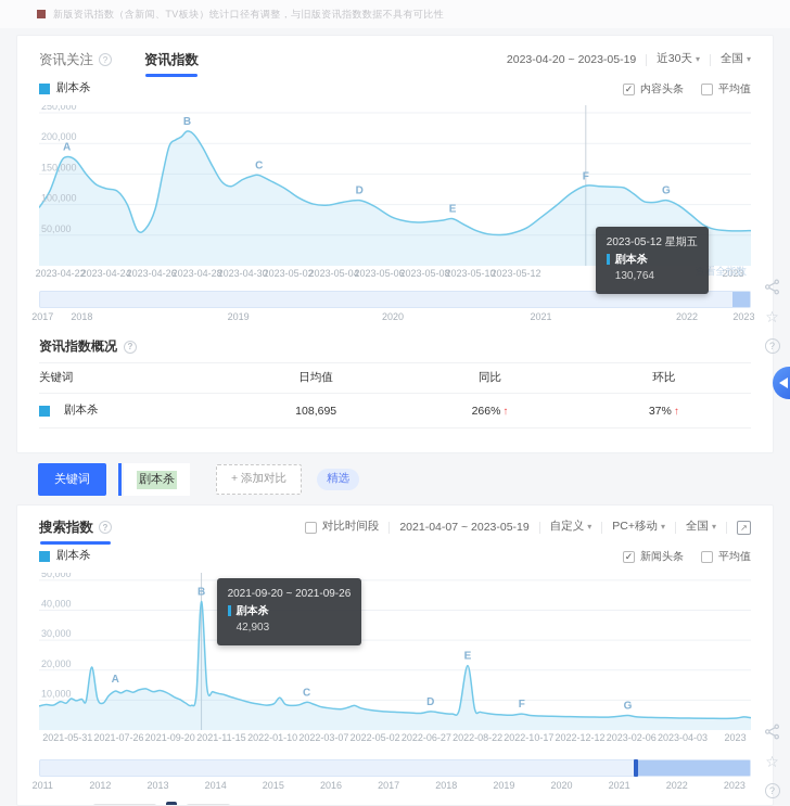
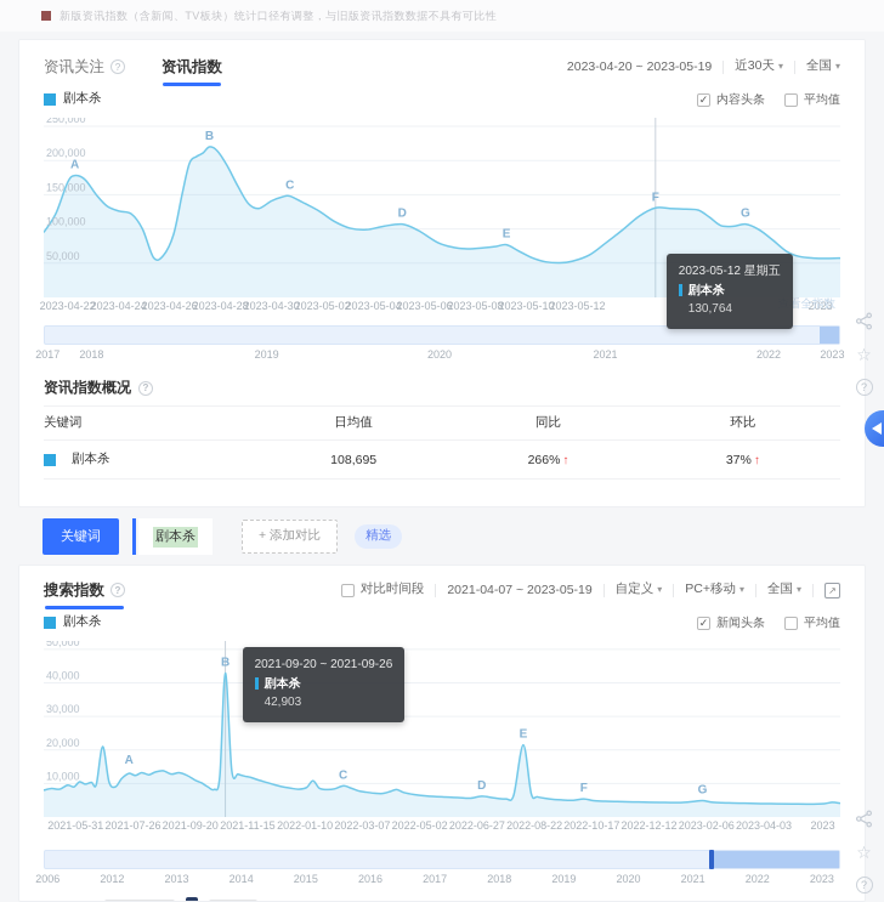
  新版资讯指数（含新闻、TV板块）统计口径有调整，与旧版资讯指数数据不具有可比性
  资讯关注
  资讯指数
  2023-04-20 ~ 2023-05-19
  近30天
  全国
  剧本杀
  内容头条
  平均值
  50,000
  100,000
  150,000
  200,000
  250,000
  A
  B
  C
  D
  E
  F
  G
  2023-04-22
  2023-04-24
  2023-04-26
  2023-04-28
  2023-04-30
  2023-05-02
  2023-05-04
  2023-05-06
  2023-05-08
  2023-05-10
  2023-05-12
  2023
  2023-05-12 星期五
  剧本杀
  130,764
  看全指数
  2017
  2018
  2019
  2020
  2021
  2022
  2023
  资讯指数概况
  关键词
  日均值
  同比
  环比
  剧本杀
  108,695
  266% ↑
  37% ↑
  关键词
  剧本杀
  + 添加对比
  精选
  搜索指数
  对比时间段
  2021-04-07 ~ 2023-05-19
  自定义
  PC+移动
  全国
  剧本杀
  新闻头条
  平均值
  10,000
  20,000
  30,000
  40,000
  50,000
  A
  B
  C
  D
  E
  F
  G
  2021-05-31
  2021-07-26
  2021-09-20
  2021-11-15
  2022-01-10
  2022-03-07
  2022-05-02
  2022-06-27
  2022-08-22
  2022-10-17
  2022-12-12
  2023-02-06
  2023-04-03
  2023
  2021-09-20 ~ 2021-09-26
  剧本杀
  42,903
- 2011
+ 2006
  2012
  2013
  2014
  2015
  2016
  2017
  2018
  2019
  2020
  2021
  2022
  2023
  ☆
  ☆
